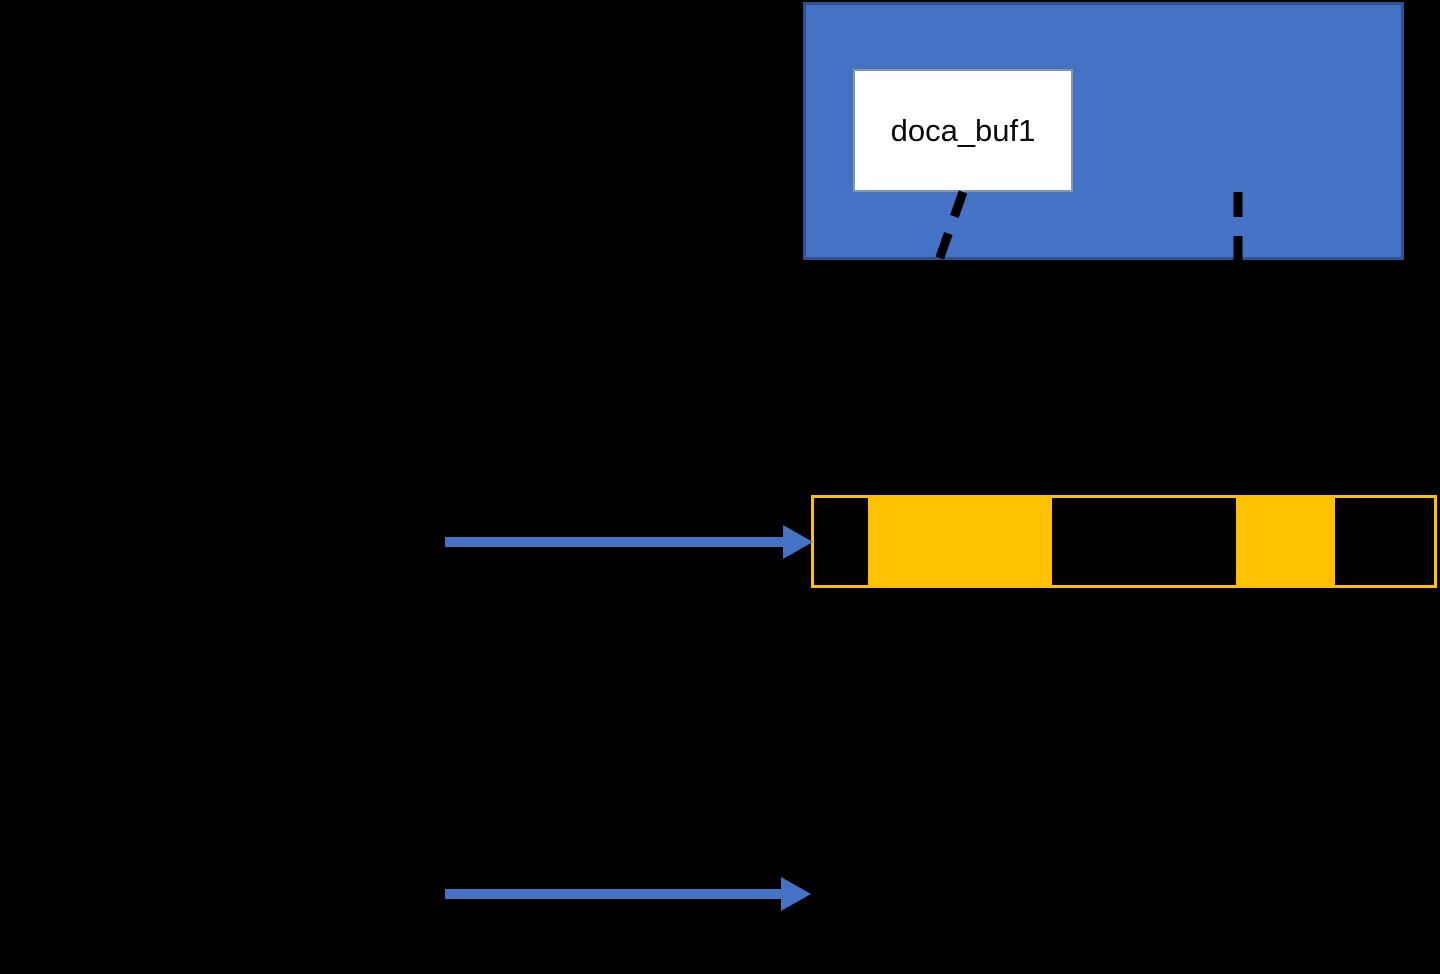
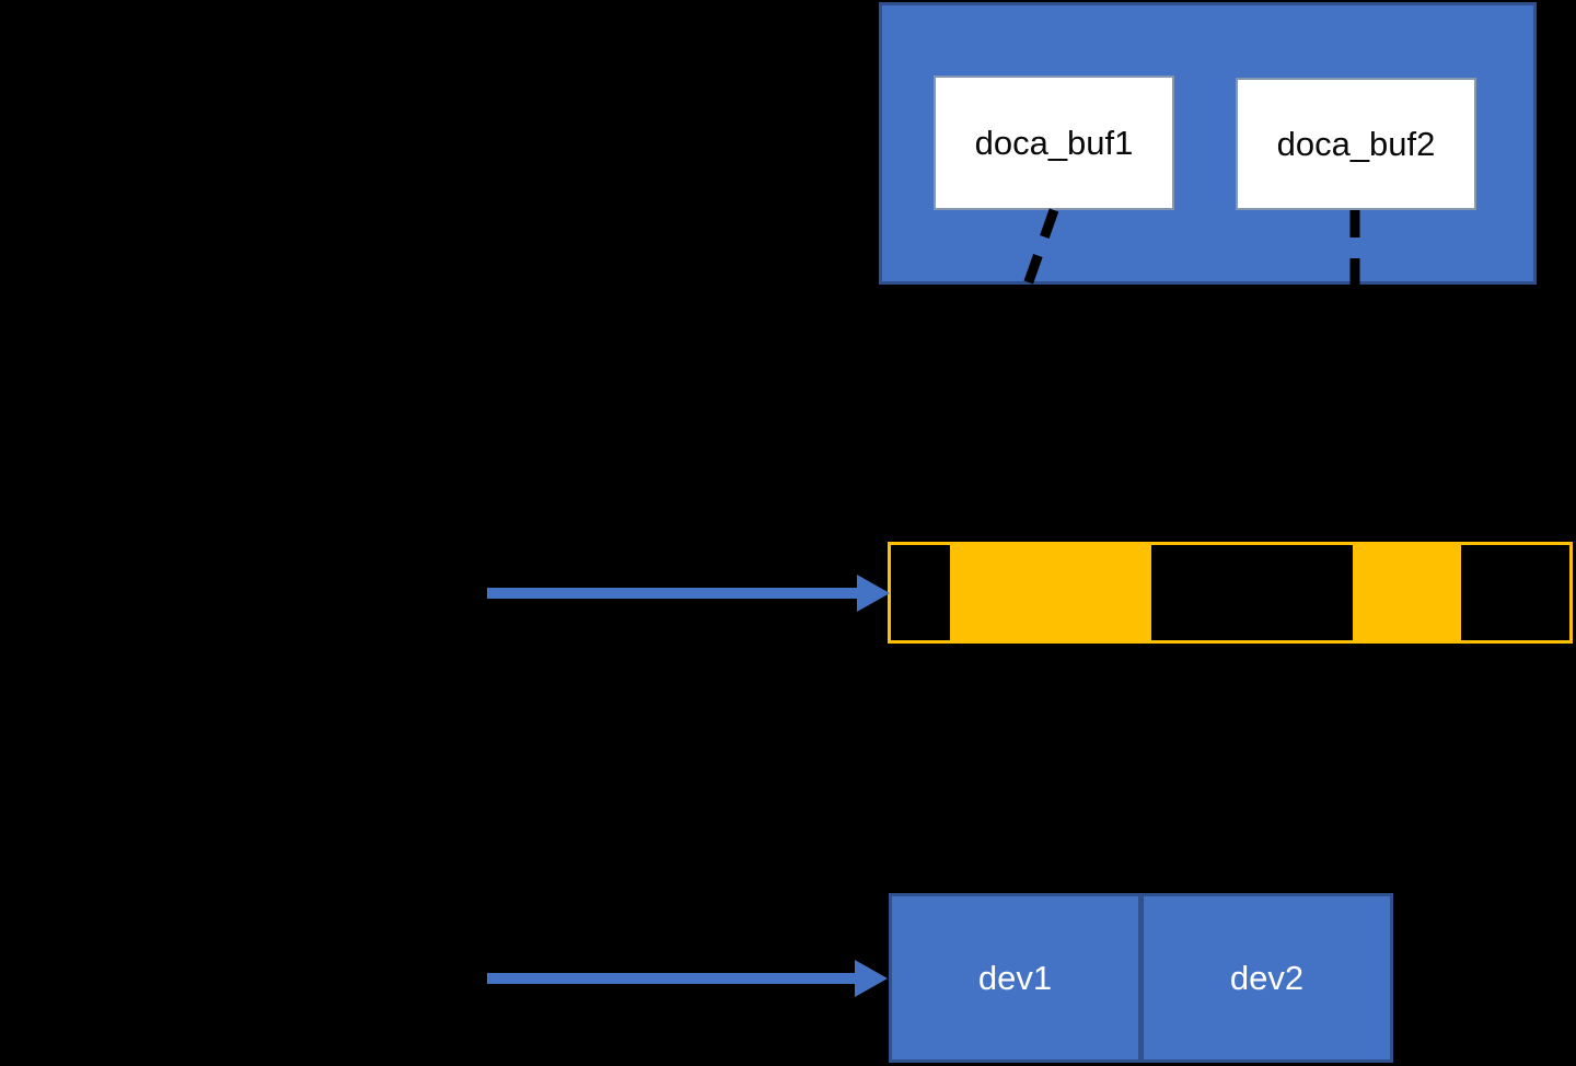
  doca_buf1
+ doca_buf2
+ dev1
+ dev2
